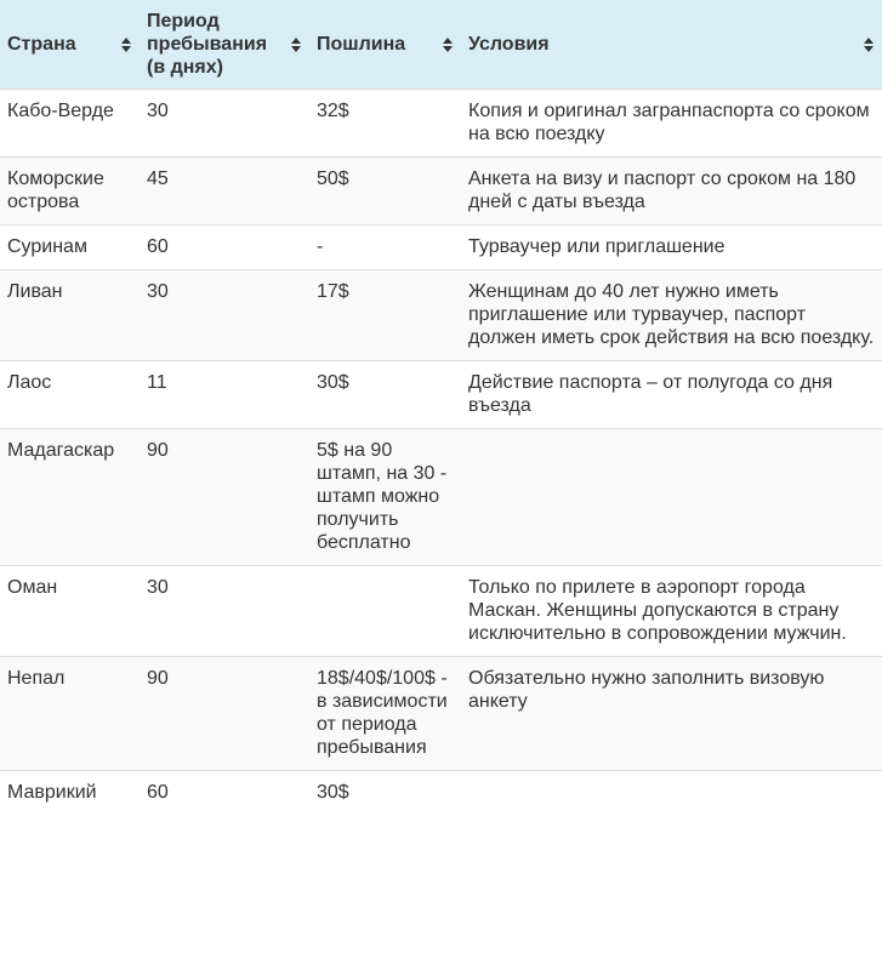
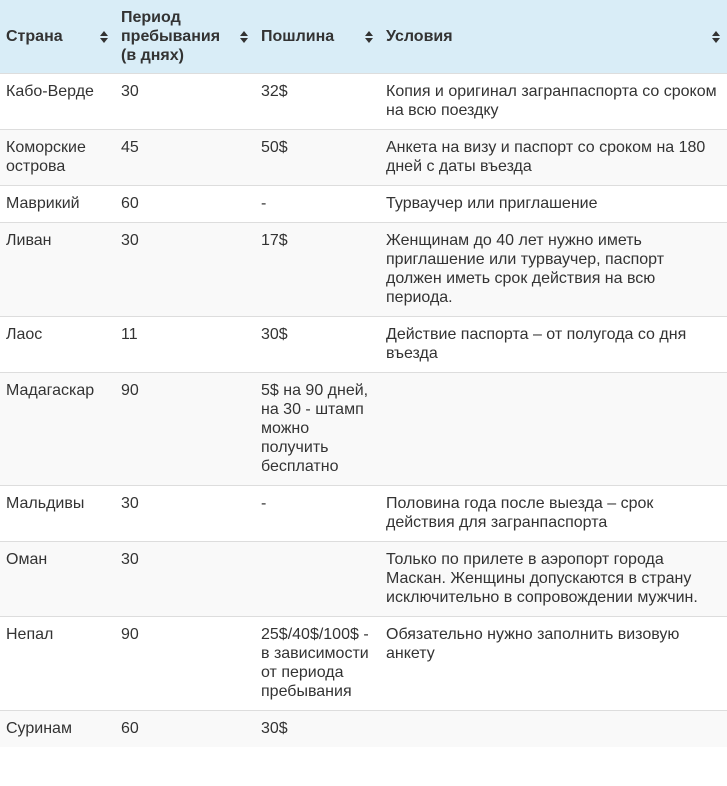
  Страна	Период пребывания (в днях)	Пошлина	Условия
  Кабо-Верде	30	32$	Копия и оригинал загранпаспорта со сроком на всю поездку
  Коморские острова	45	50$	Анкета на визу и паспорт со сроком на 180 дней с даты въезда
- Суринам	60	-	Турваучер или приглашение
+ Маврикий	60	-	Турваучер или приглашение
- Ливан	30	17$	Женщинам до 40 лет нужно иметь приглашение или турваучер, паспорт должен иметь срок действия на всю поездку.
+ Ливан	30	17$	Женщинам до 40 лет нужно иметь приглашение или турваучер, паспорт должен иметь срок действия на всю периода.
  Лаос	11	30$	Действие паспорта – от полугода со дня въезда
- Мадагаскар	90	5$ на 90 штамп, на 30 - штамп можно получить бесплатно
+ Мадагаскар	90	5$ на 90 дней, на 30 - штамп можно получить бесплатно
+ Мальдивы	30	-	Половина года после выезда – срок действия для загранпаспорта
  Оман	30		Только по прилете в аэропорт города Маскан. Женщины допускаются в страну исключительно в сопровождении мужчин.
- Непал	90	18$/40$/100$ - в зависимости от периода пребывания	Обязательно нужно заполнить визовую анкету
+ Непал	90	25$/40$/100$ - в зависимости от периода пребывания	Обязательно нужно заполнить визовую анкету
- Маврикий	60	30$
+ Суринам	60	30$
